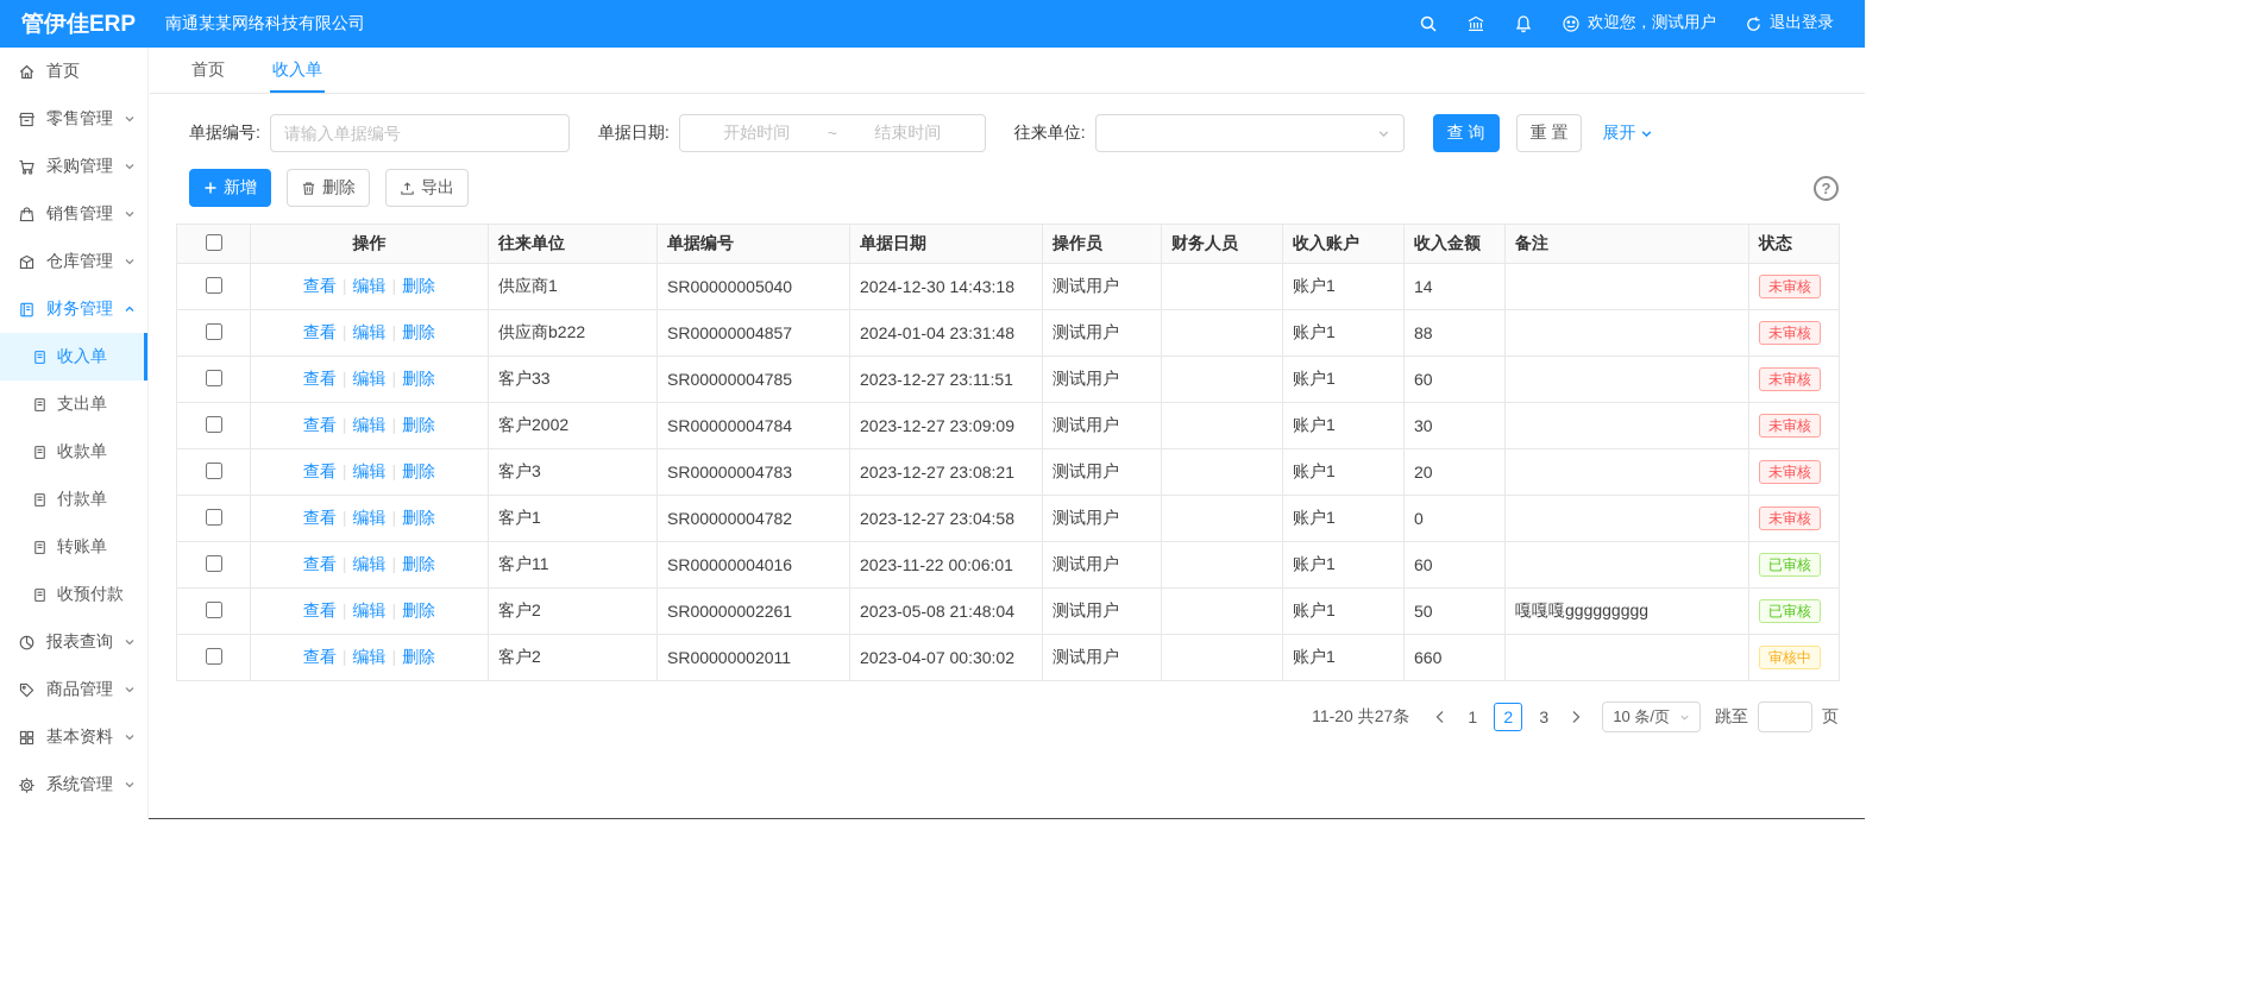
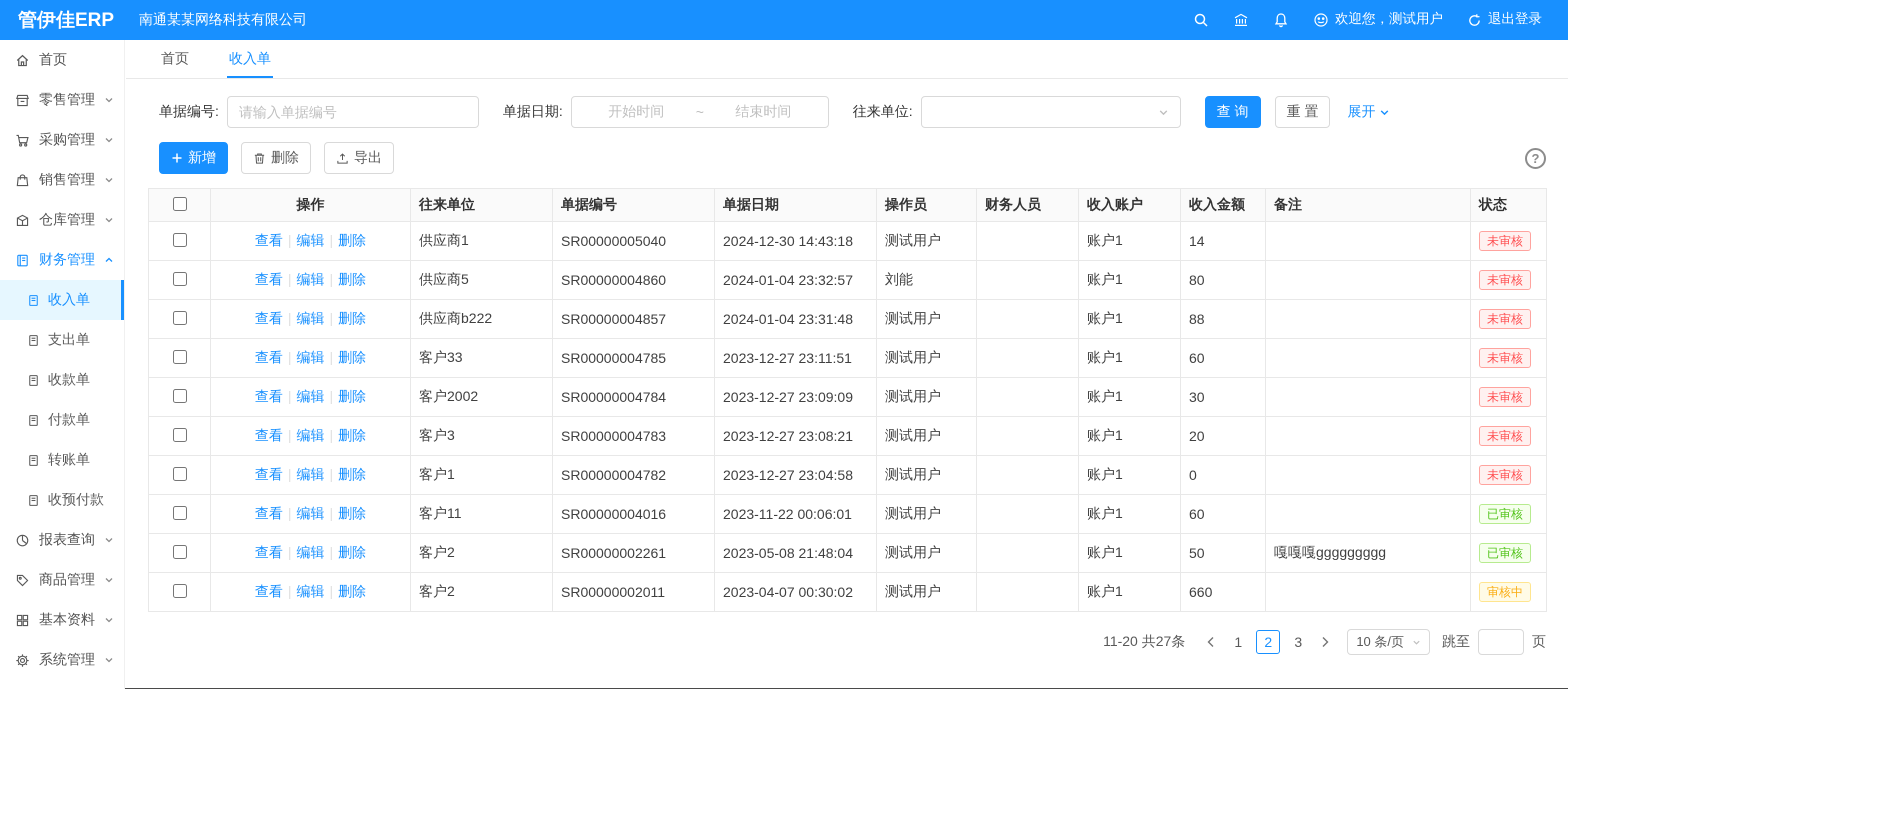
  管伊佳ERP
  南通某某网络科技有限公司
  欢迎您，测试用户
  退出登录
  首页
  零售管理
  采购管理
  销售管理
  仓库管理
  财务管理
  收入单
  支出单
  收款单
  付款单
  转账单
  收预付款
  报表查询
  商品管理
  基本资料
  系统管理
  首页
  收入单
  单据编号:
  请输入单据编号
  单据日期:
  开始时间
  ~
  结束时间
  往来单位:
  查 询
  重 置
  展开
  新增
  删除
  导出
  ?
  	操作	往来单位	单据编号	单据日期	操作员	财务人员	收入账户	收入金额	备注	状态
  	查看 | 编辑 | 删除	供应商1	SR00000005040	2024-12-30 14:43:18	测试用户		账户1	14		未审核
+ 	查看 | 编辑 | 删除	供应商5	SR00000004860	2024-01-04 23:32:57	刘能		账户1	80		未审核
  	查看 | 编辑 | 删除	供应商b222	SR00000004857	2024-01-04 23:31:48	测试用户		账户1	88		未审核
  	查看 | 编辑 | 删除	客户33	SR00000004785	2023-12-27 23:11:51	测试用户		账户1	60		未审核
  	查看 | 编辑 | 删除	客户2002	SR00000004784	2023-12-27 23:09:09	测试用户		账户1	30		未审核
  	查看 | 编辑 | 删除	客户3	SR00000004783	2023-12-27 23:08:21	测试用户		账户1	20		未审核
  	查看 | 编辑 | 删除	客户1	SR00000004782	2023-12-27 23:04:58	测试用户		账户1	0		未审核
  	查看 | 编辑 | 删除	客户11	SR00000004016	2023-11-22 00:06:01	测试用户		账户1	60		已审核
  	查看 | 编辑 | 删除	客户2	SR00000002261	2023-05-08 21:48:04	测试用户		账户1	50	嘎嘎嘎ggggggggg	已审核
  	查看 | 编辑 | 删除	客户2	SR00000002011	2023-04-07 00:30:02	测试用户		账户1	660		审核中
  11-20 共27条
  1
  2
  3
  10 条/页
  跳至
  页
